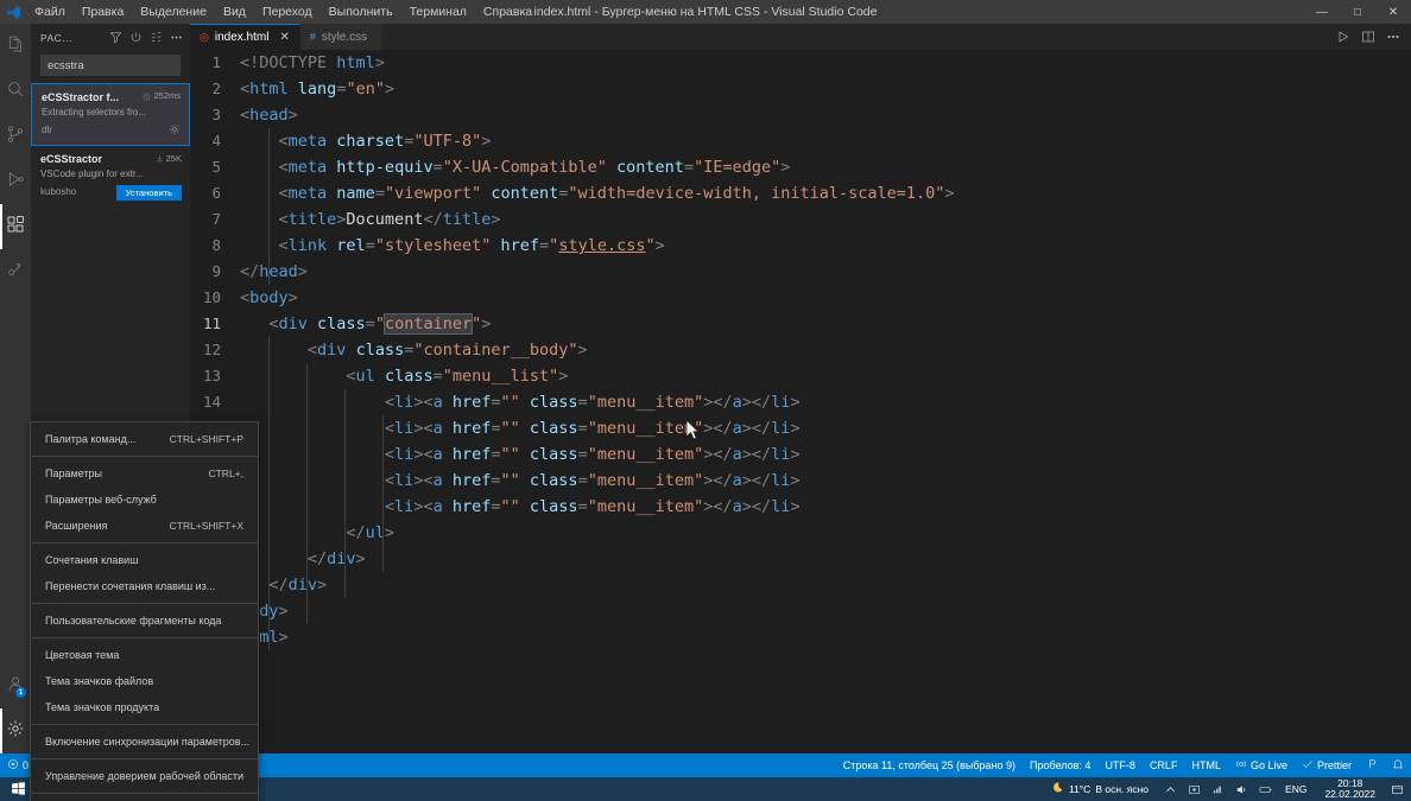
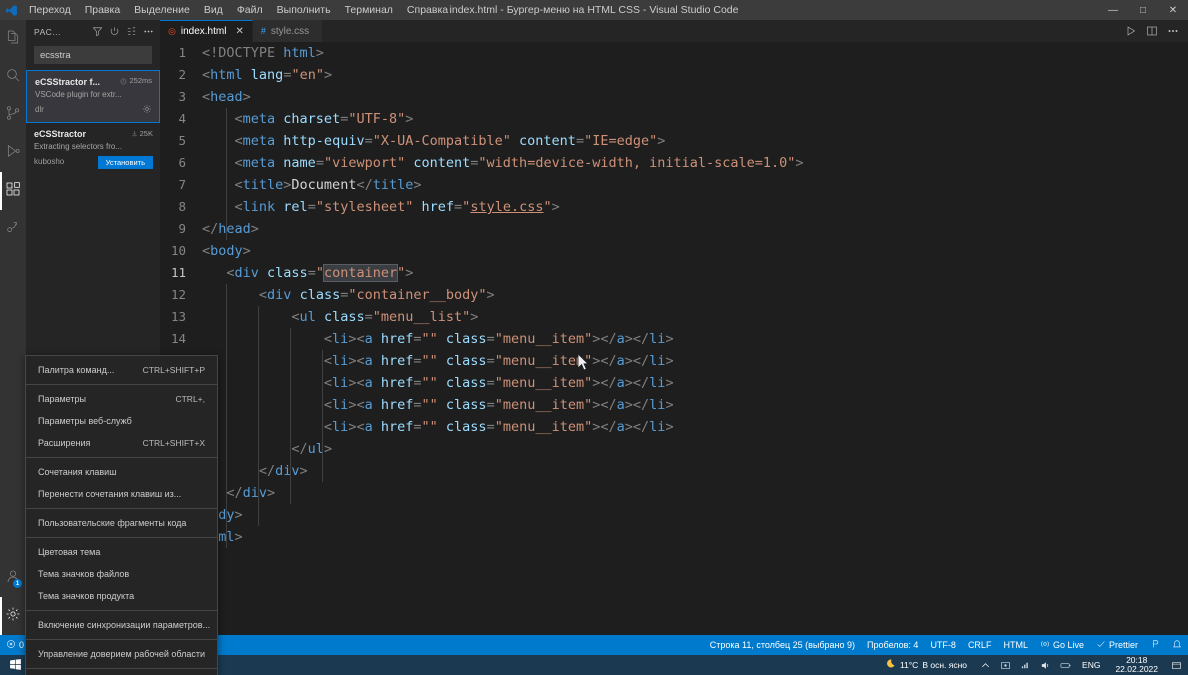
- Файл
+ Переход
  Правка
  Выделение
  Вид
- Переход
+ Файл
  Выполнить
  Терминал
  Справка
  index.html - Бургер-меню на HTML CSS - Visual Studio Code
  —
  □
  ✕
  РАС...
  ecsstra
  eCSStractor f...
  252ms
- Extracting selectors fro...
+ VSCode plugin for extr...
  dlr
  eCSStractor
  25K
- VSCode plugin for extr...
+ Extracting selectors fro...
  kubosho
  Установить
  ◎
  index.html
  ✕
  #
  style.css
  1
  <!DOCTYPE html>
  2
  <html lang="en">
  3
  <head>
  4
  <meta charset="UTF-8">
  5
  <meta http-equiv="X-UA-Compatible" content="IE=edge">
  6
  <meta name="viewport" content="width=device-width, initial-scale=1.0">
  7
  <title>Document</title>
  8
  <link rel="stylesheet" href="style.css">
  9
  </head>
  10
  <body>
  11
  <div class="container">
  12
  <div class="container__body">
  13
  <ul class="menu__list">
  14
  <li><a href="" class="menu__item"></a></li>
  <li><a href="" class="menu__ite"></a></li>
  <li><a href="" class="menu__item"></a></li>
  <li><a href="" class="menu__item"></a></li>
  <li><a href="" class="menu__item"></a></li>
  </ul>
  </div>
  </div>
  Палитра команд...
  CTRL+SHIFT+P
  Параметры
  CTRL+,
  Параметры веб-служб
  Расширения
  CTRL+SHIFT+X
  Сочетания клавиш
  Перенести сочетания клавиш из...
  Пользовательские фрагменты кода
  Цветовая тема
  Тема значков файлов
  Тема значков продукта
  Включение синхронизации параметров...
  Управление доверием рабочей области
  0
  Строка 11, столбец 25 (выбрано 9)
  Пробелов: 4
  UTF-8
  CRLF
  HTML
  Go Live
  Prettier
  11°C
  В осн. ясно
  ENG
  20:18
  22.02.2022
